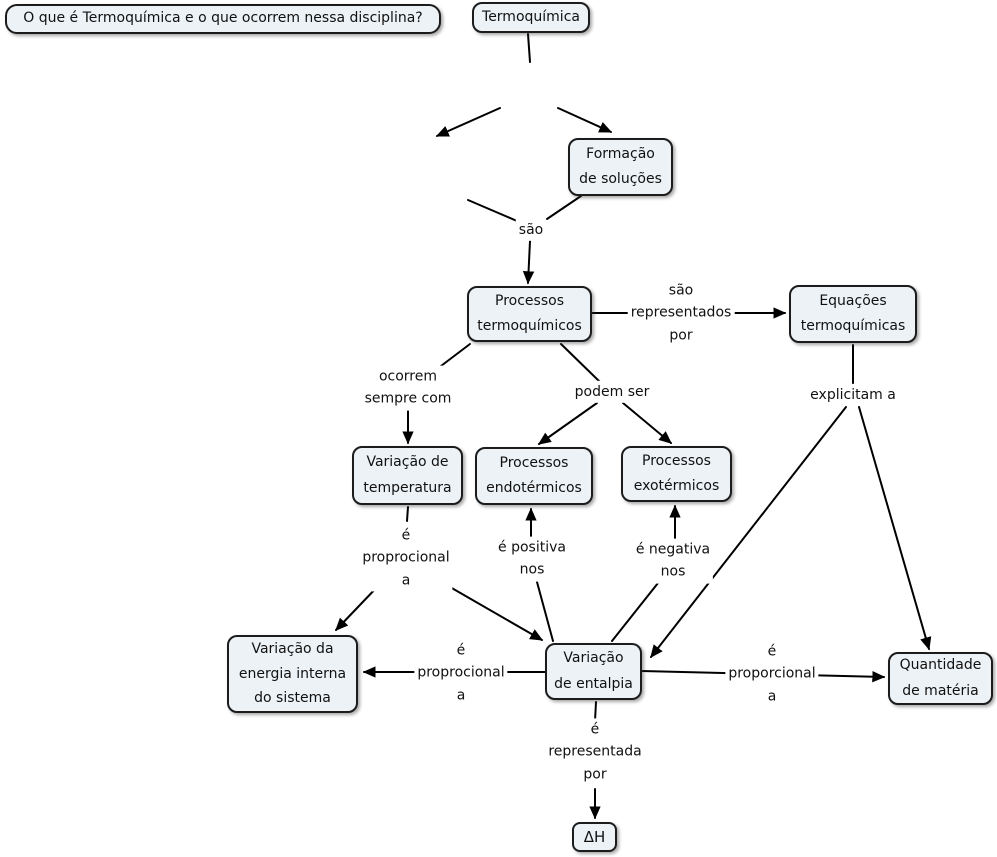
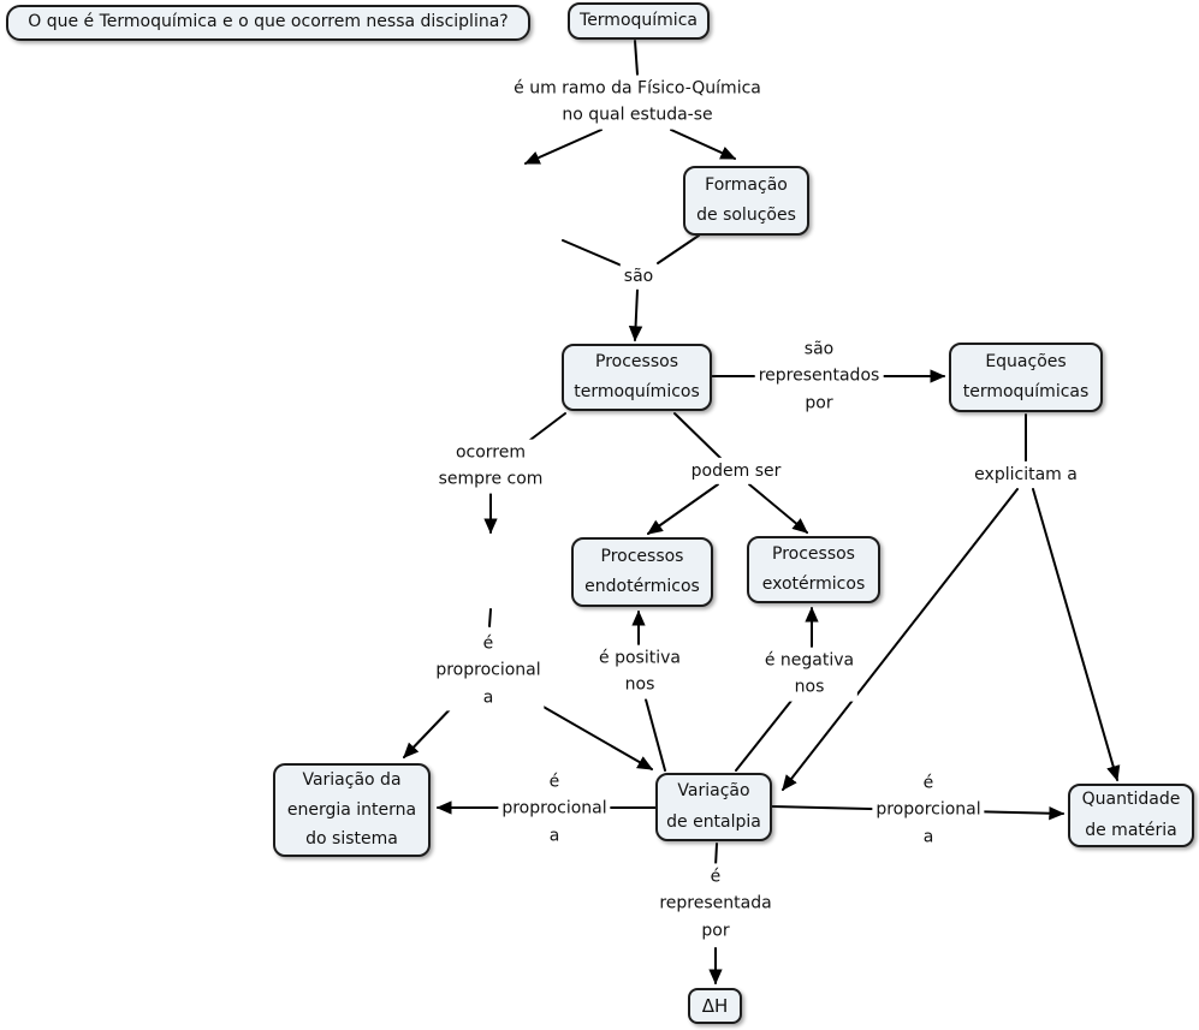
  O que é Termoquímica e o que ocorrem nessa disciplina?
  Termoquímica
  Formação
  de soluções
  Processos
  termoquímicos
  Equações
  termoquímicas
- Variação de
- temperatura
  Processos
  endotérmicos
  Processos
  exotérmicos
  Variação da
  energia interna
  do sistema
  Variação
  de entalpia
  Quantidade
  de matéria
  ΔH
+ é um ramo da Físico-Química
+ no qual estuda-se
  são
  são
  representados
  por
  explicitam a
  ocorrem
  sempre com
  podem ser
  é
  proprocional
  a
  é positiva
  nos
  é negativa
  nos
  é
  proprocional
  a
  é
  proporcional
  a
  é
  representada
  por
